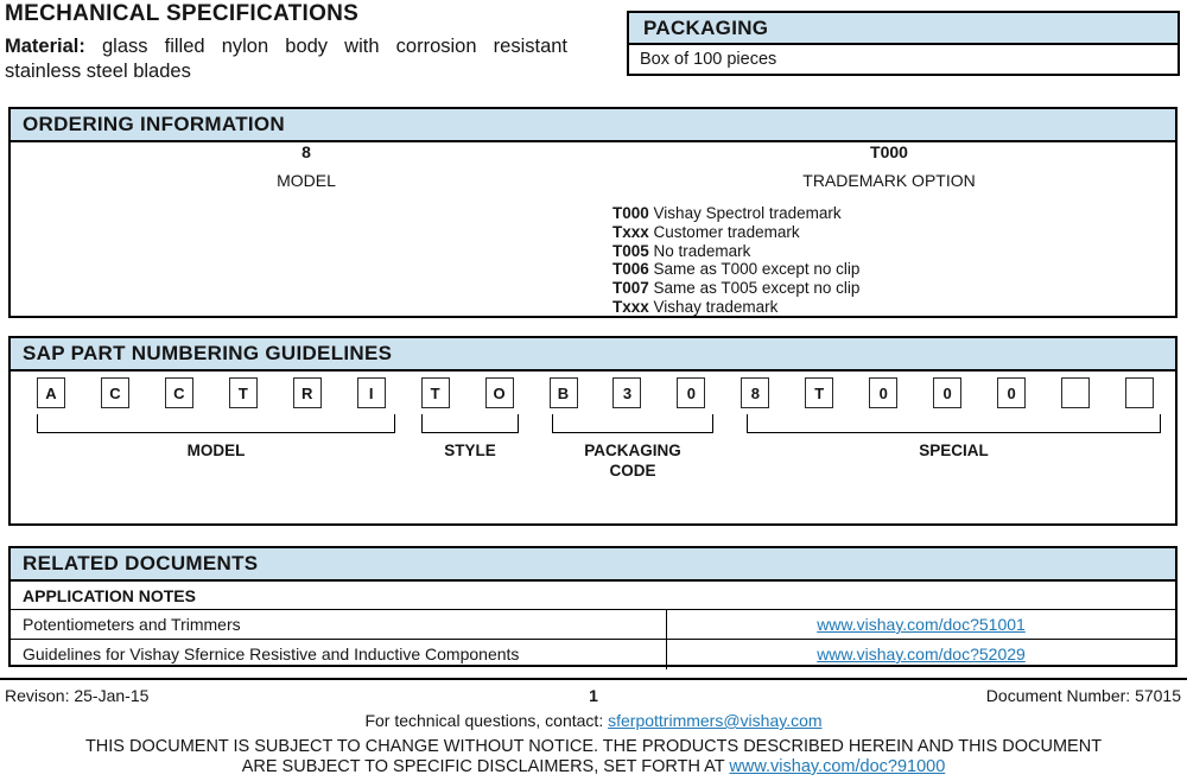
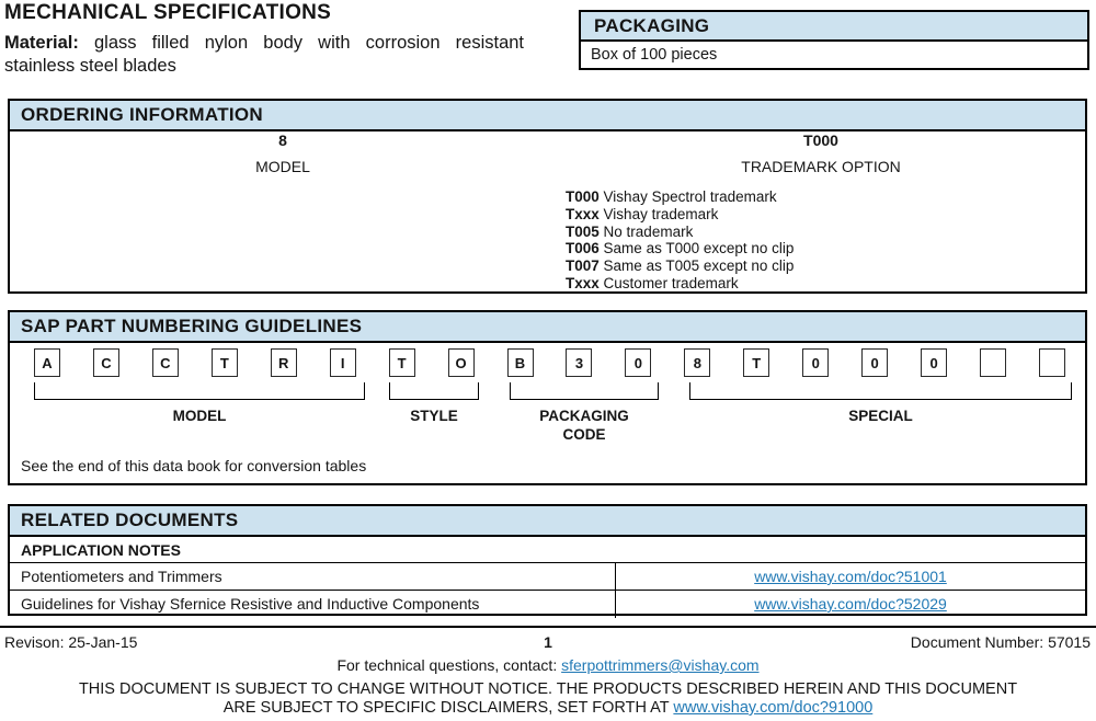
  MECHANICAL SPECIFICATIONS
  Material: glass filled nylon body with corrosion resistant stainless steel blades
  PACKAGING
  Box of 100 pieces
  ORDERING INFORMATION
  8
  MODEL
  T000
  TRADEMARK OPTION
  T000 Vishay Spectrol trademark
- Txxx Customer trademark
+ Txxx Vishay trademark
  T005 No trademark
  T006 Same as T000 except no clip
  T007 Same as T005 except no clip
- Txxx Vishay trademark
+ Txxx Customer trademark
  SAP PART NUMBERING GUIDELINES
  A
  C
  C
  T
  R
  I
  T
  O
  B
  3
  0
  8
  T
  0
  0
  0
  MODEL
  STYLE
  PACKAGING CODE
  SPECIAL
+ See the end of this data book for conversion tables
  RELATED DOCUMENTS
  APPLICATION NOTES
  Potentiometers and Trimmers
  www.vishay.com/doc?51001
  Guidelines for Vishay Sfernice Resistive and Inductive Components
  www.vishay.com/doc?52029
  Revison: 25-Jan-15
  1
  Document Number: 57015
  For technical questions, contact: sferpottrimmers@vishay.com
  THIS DOCUMENT IS SUBJECT TO CHANGE WITHOUT NOTICE. THE PRODUCTS DESCRIBED HEREIN AND THIS DOCUMENT
  ARE SUBJECT TO SPECIFIC DISCLAIMERS, SET FORTH AT www.vishay.com/doc?91000
